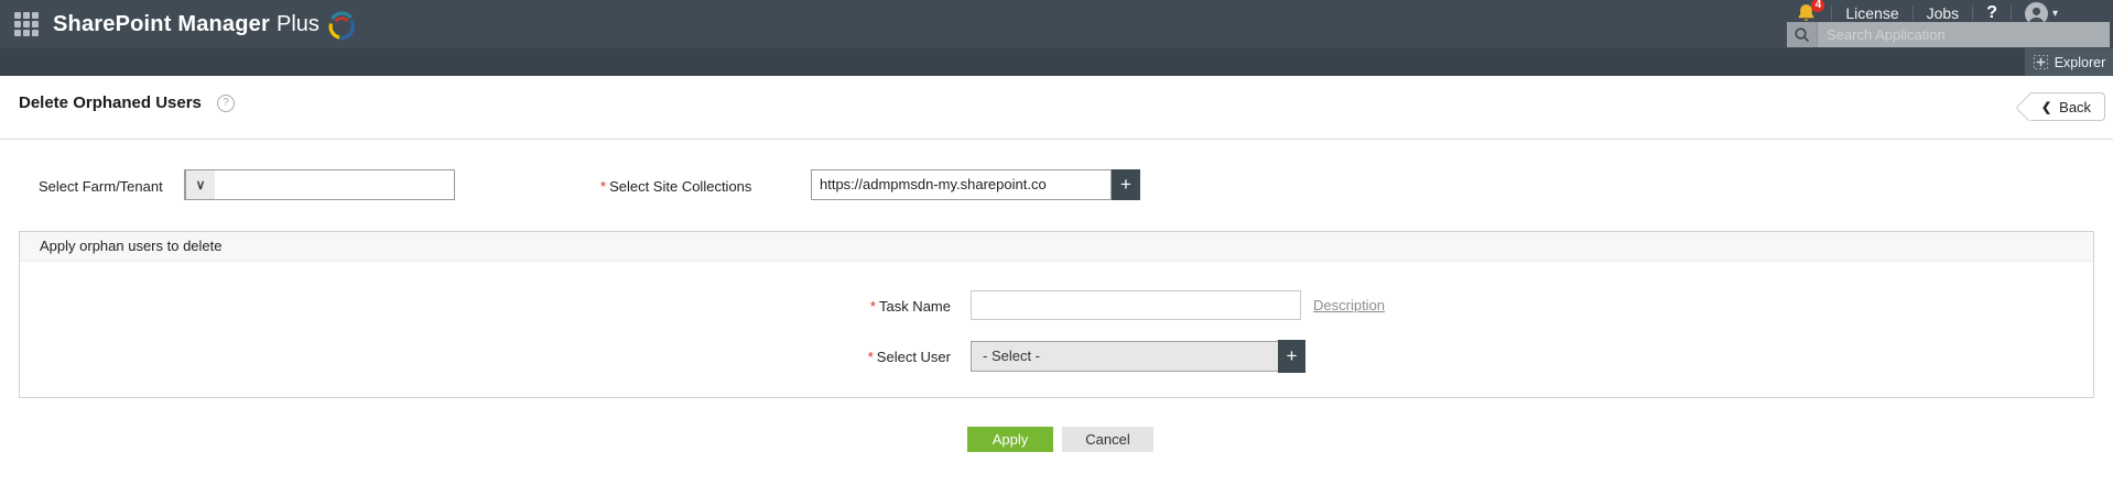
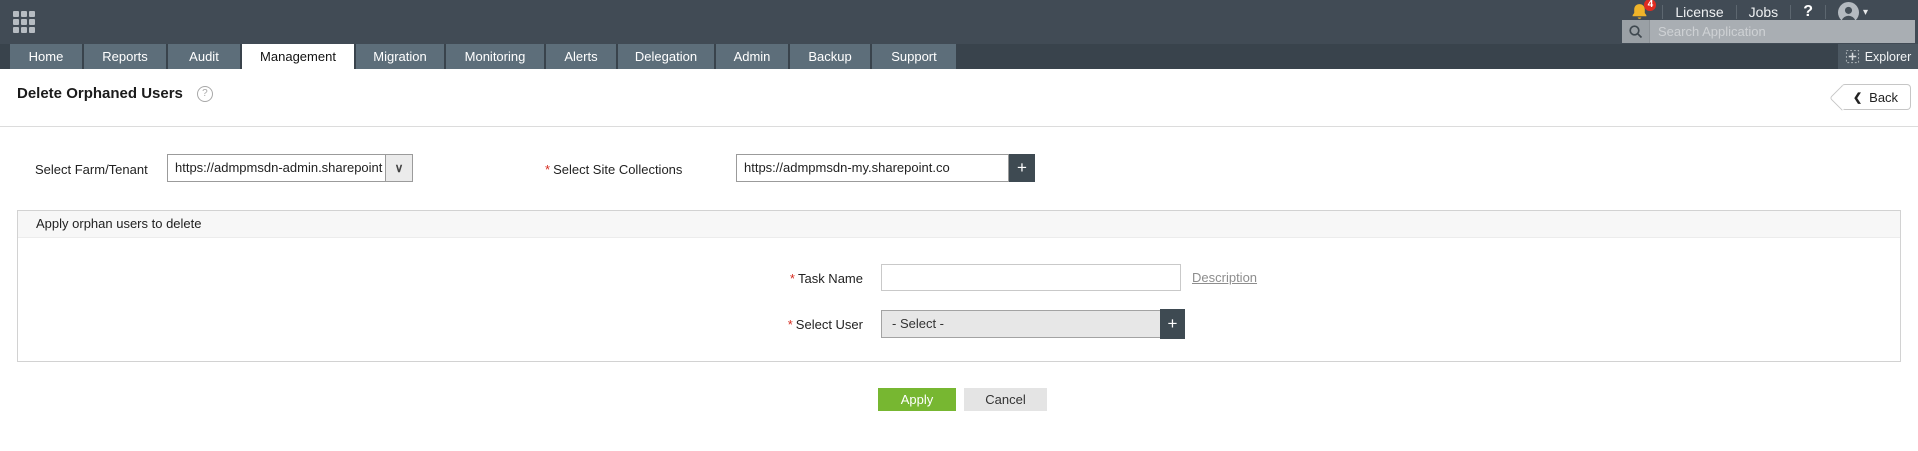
- SharePoint Manager
- Plus
  4
  License
  Jobs
  ?
  ▾
  Search Application
+ Home
+ Reports
+ Audit
+ Management
+ Migration
+ Monitoring
+ Alerts
+ Delegation
+ Admin
+ Backup
+ Support
  Explorer
  Delete Orphaned Users
  ?
  ❮
  Back
  Select Farm/Tenant
+ https://admpmsdn-admin.sharepoint
  ∨
  * Select Site Collections
  https://admpmsdn-my.sharepoint.co
  +
  Apply orphan users to delete
  * Task Name
  Description
  * Select User
  - Select -
  +
  Apply
  Cancel
